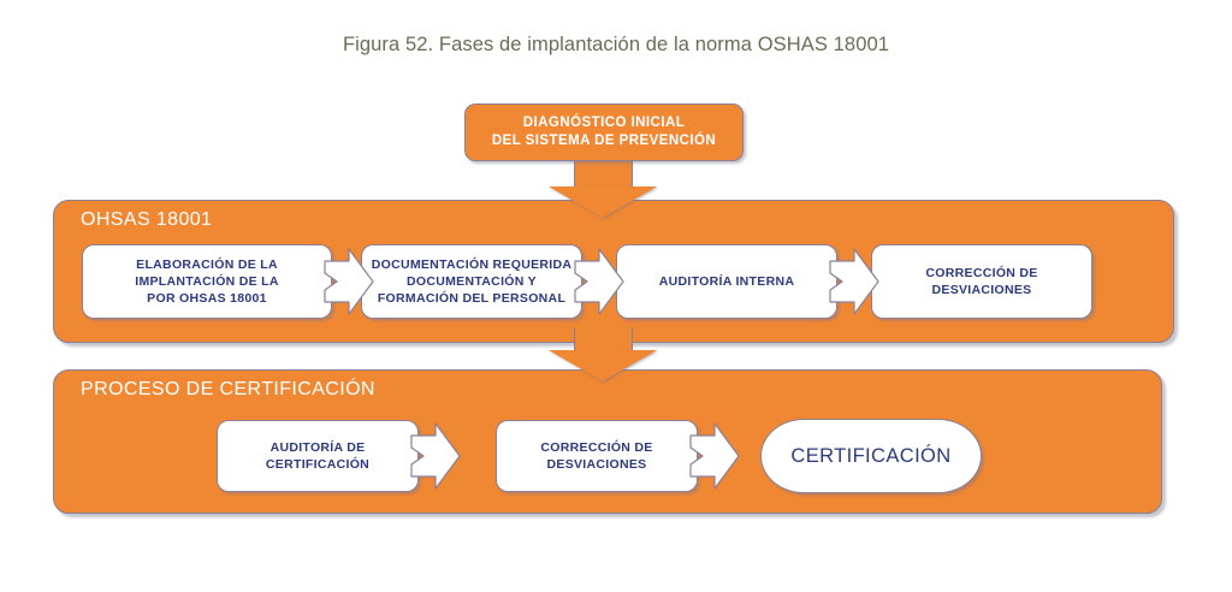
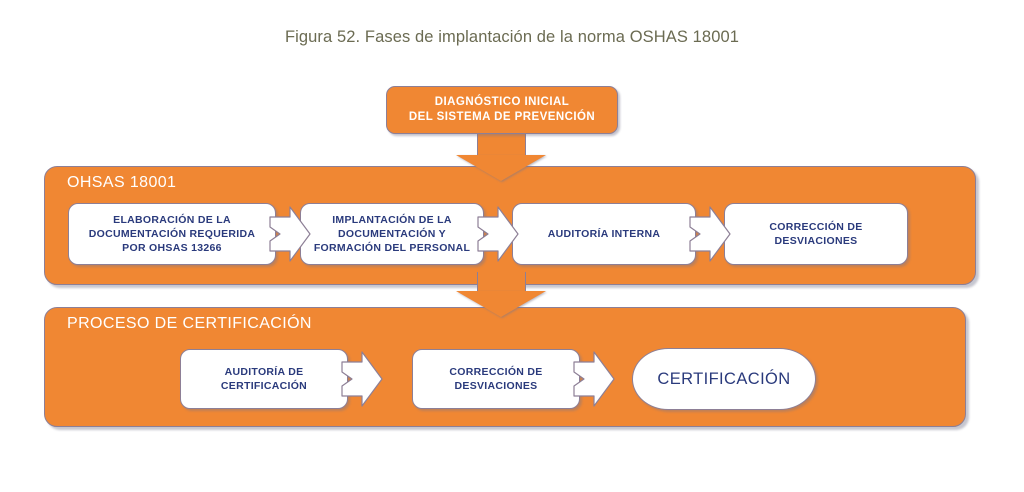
  Figura 52. Fases de implantación de la norma OSHAS 18001
  DIAGNÓSTICO INICIAL
  DEL SISTEMA DE PREVENCIÓN
  OHSAS 18001
  ELABORACIÓN DE LA
- IMPLANTACIÓN DE LA
+ DOCUMENTACIÓN REQUERIDA
- POR OHSAS 18001
+ POR OHSAS 13266
- DOCUMENTACIÓN REQUERIDA
+ IMPLANTACIÓN DE LA
  DOCUMENTACIÓN Y
  FORMACIÓN DEL PERSONAL
  AUDITORÍA INTERNA
  CORRECCIÓN DE
  DESVIACIONES
  PROCESO DE CERTIFICACIÓN
  AUDITORÍA DE
  CERTIFICACIÓN
  CORRECCIÓN DE
  DESVIACIONES
  CERTIFICACIÓN
